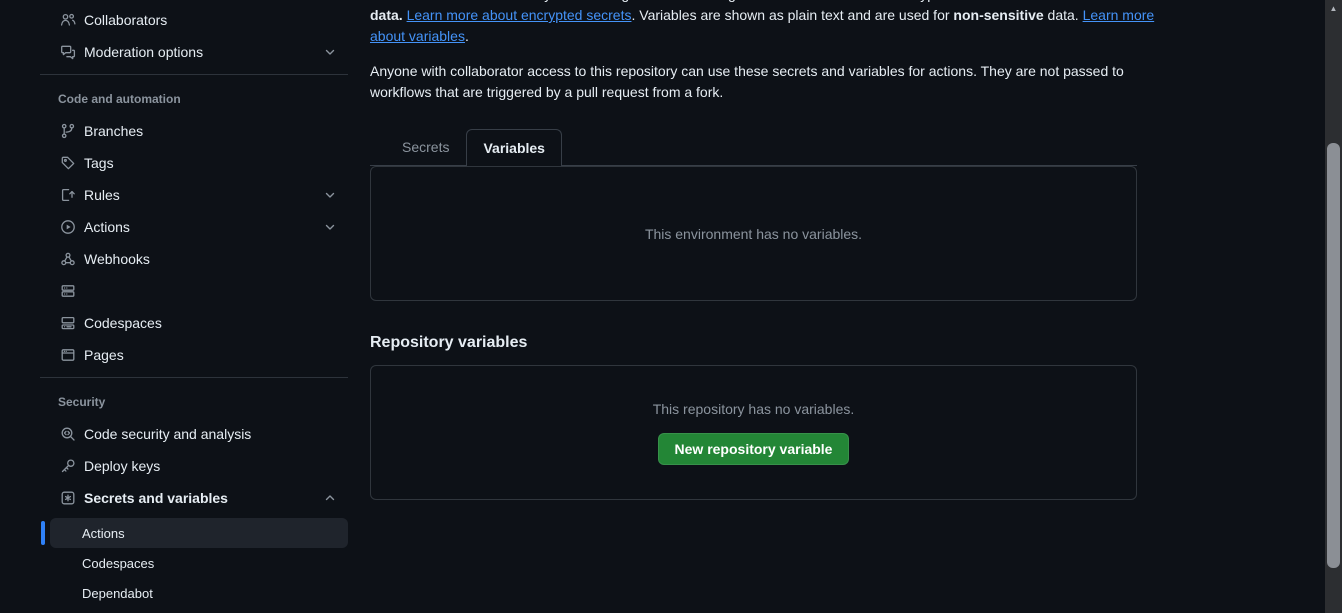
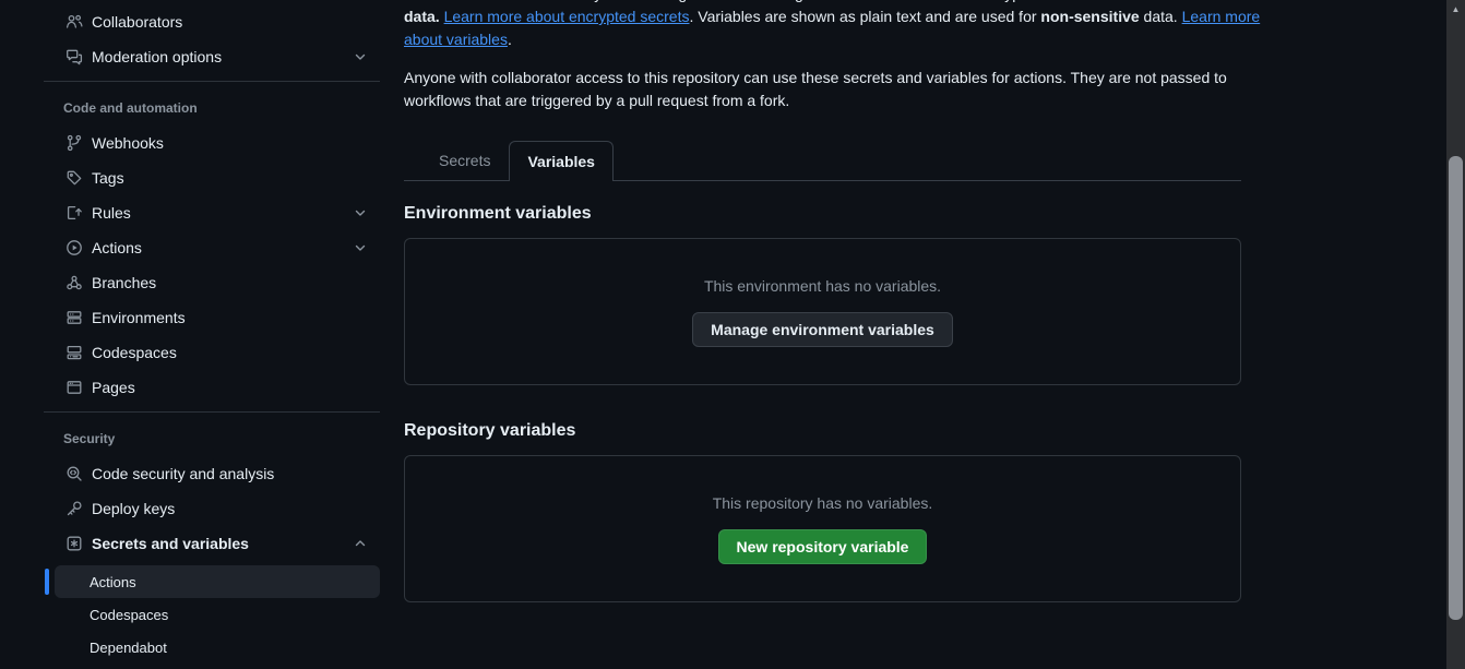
  Collaborators
  Moderation options
  Code and automation
- Branches
+ Webhooks
  Tags
  Rules
  Actions
- Webhooks
+ Branches
+ Environments
  Codespaces
  Pages
  Security
  Code security and analysis
  Deploy keys
  Secrets and variables
  Actions
  Codespaces
  Dependabot
  data. Learn more about encrypted secrets. Variables are shown as plain text and are used for non-sensitive data. Learn more
  about variables.
  Anyone with collaborator access to this repository can use these secrets and variables for actions. They are not passed to
  workflows that are triggered by a pull request from a fork.
  Secrets
  Variables
+ Environment variables
  This environment has no variables.
+ Manage environment variables
  Repository variables
  This repository has no variables.
  New repository variable
  ▲
